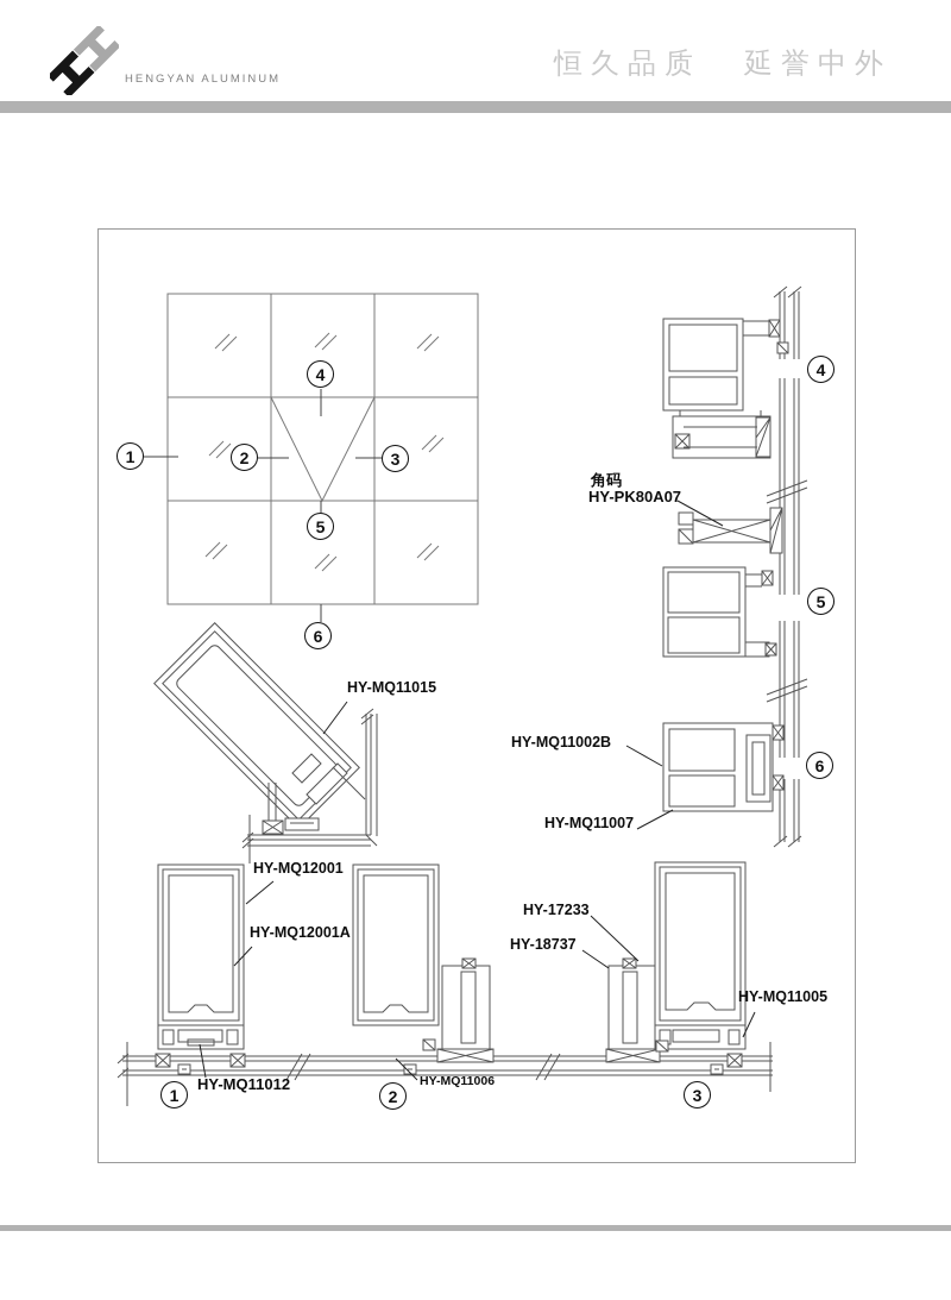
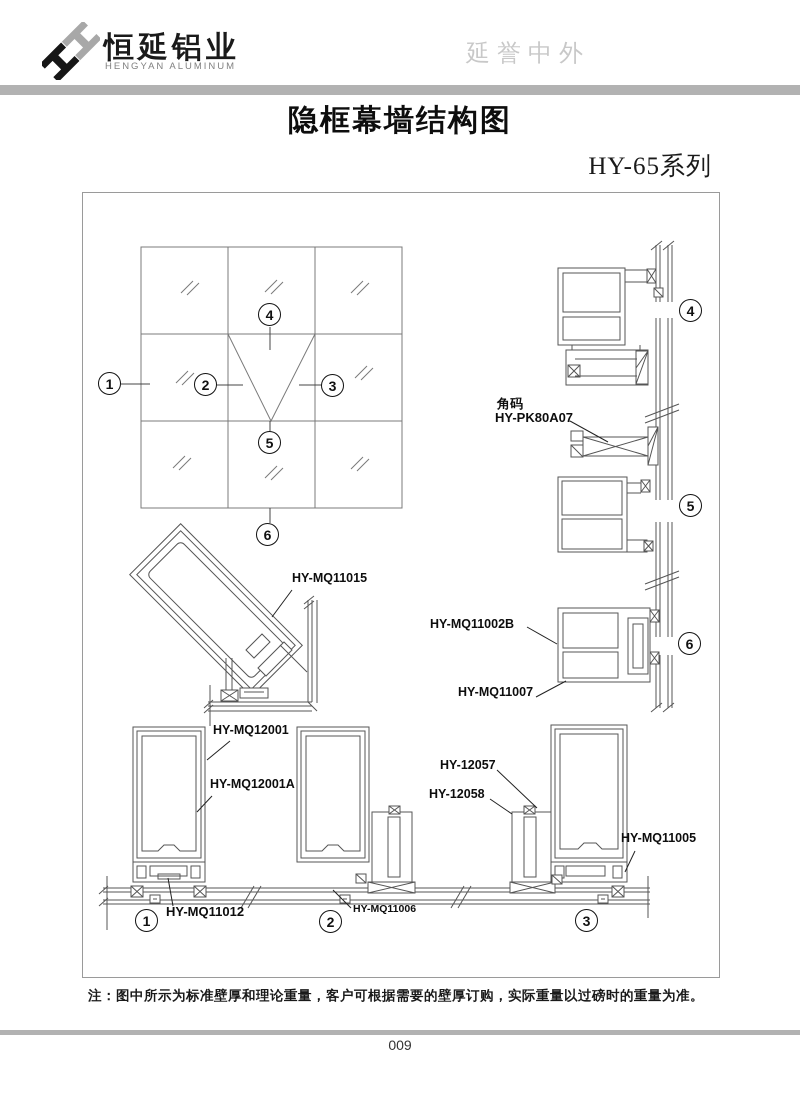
+ 恒延铝业
  HENGYAN ALUMINUM
- 恒久品质
  延誉中外
+ 隐框幕墙结构图
+ HY-65系列
  1
  2
  3
  4
  5
  6
  4
  5
  6
  1
  2
  3
  HY-MQ11015
  角码
  HY-PK80A07
  HY-MQ11002B
  HY-MQ11007
  HY-MQ12001
  HY-MQ12001A
- HY-17233
+ HY-12057
- HY-18737
+ HY-12058
  HY-MQ11012
  HY-MQ11006
  HY-MQ11005
+ 注：图中所示为标准壁厚和理论重量，客户可根据需要的壁厚订购，实际重量以过磅时的重量为准。
+ 009
